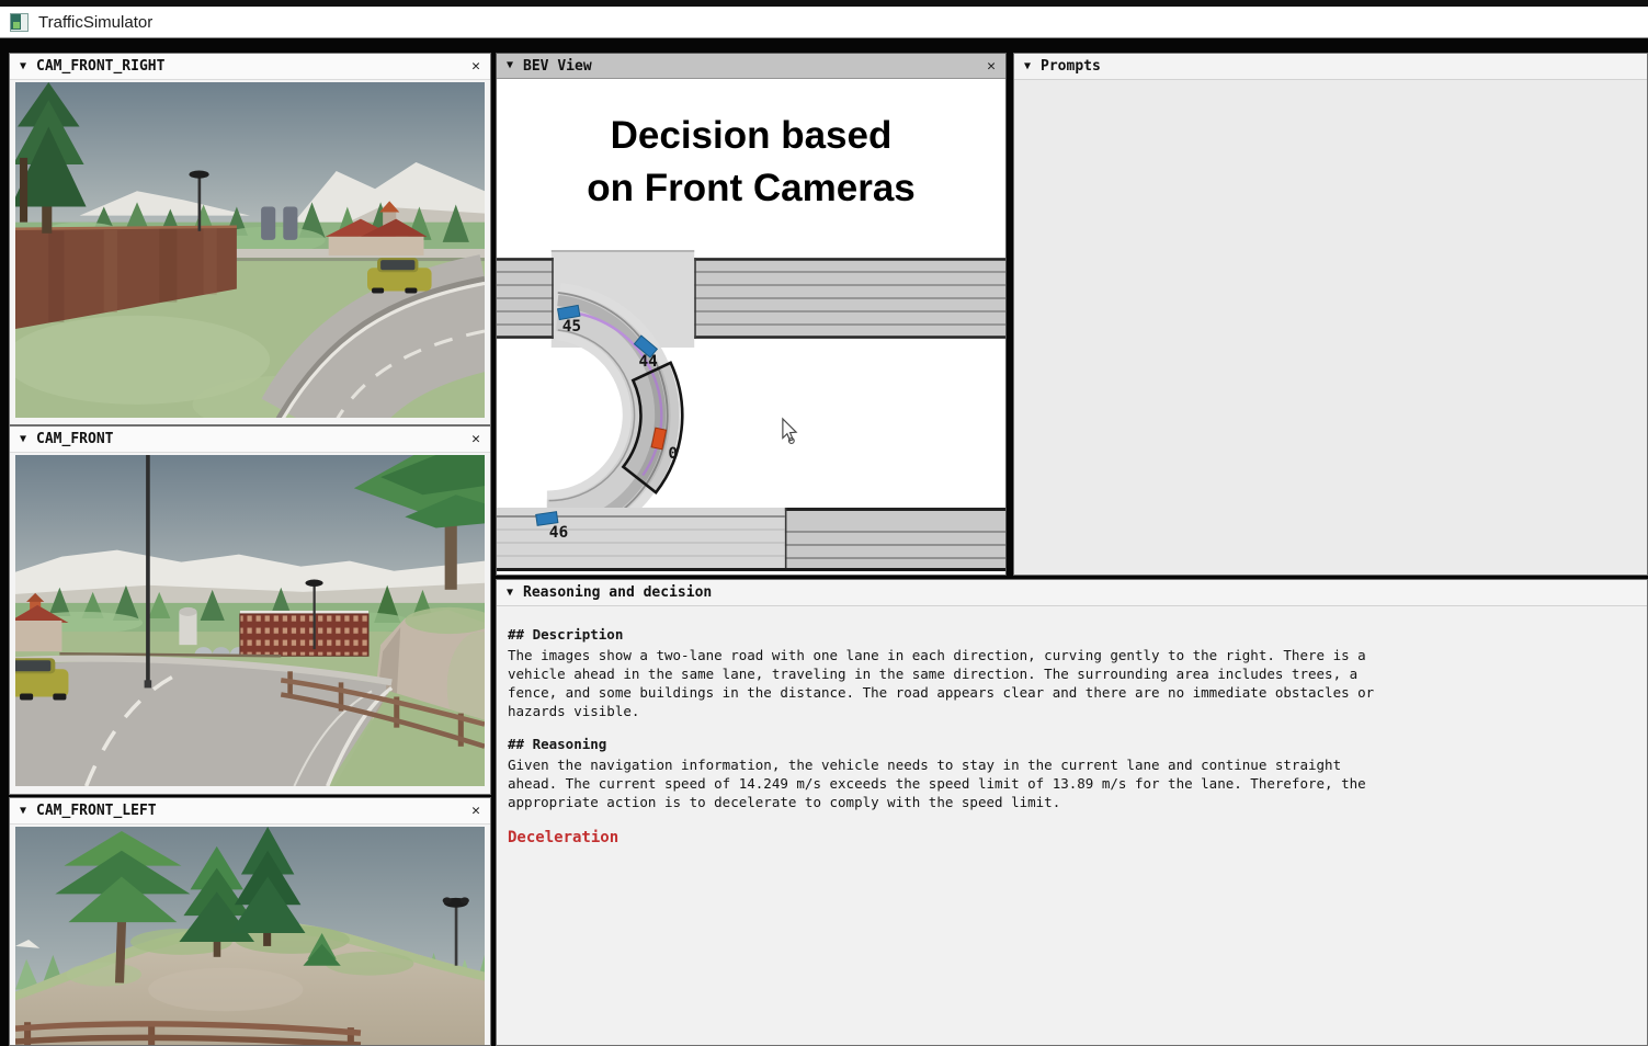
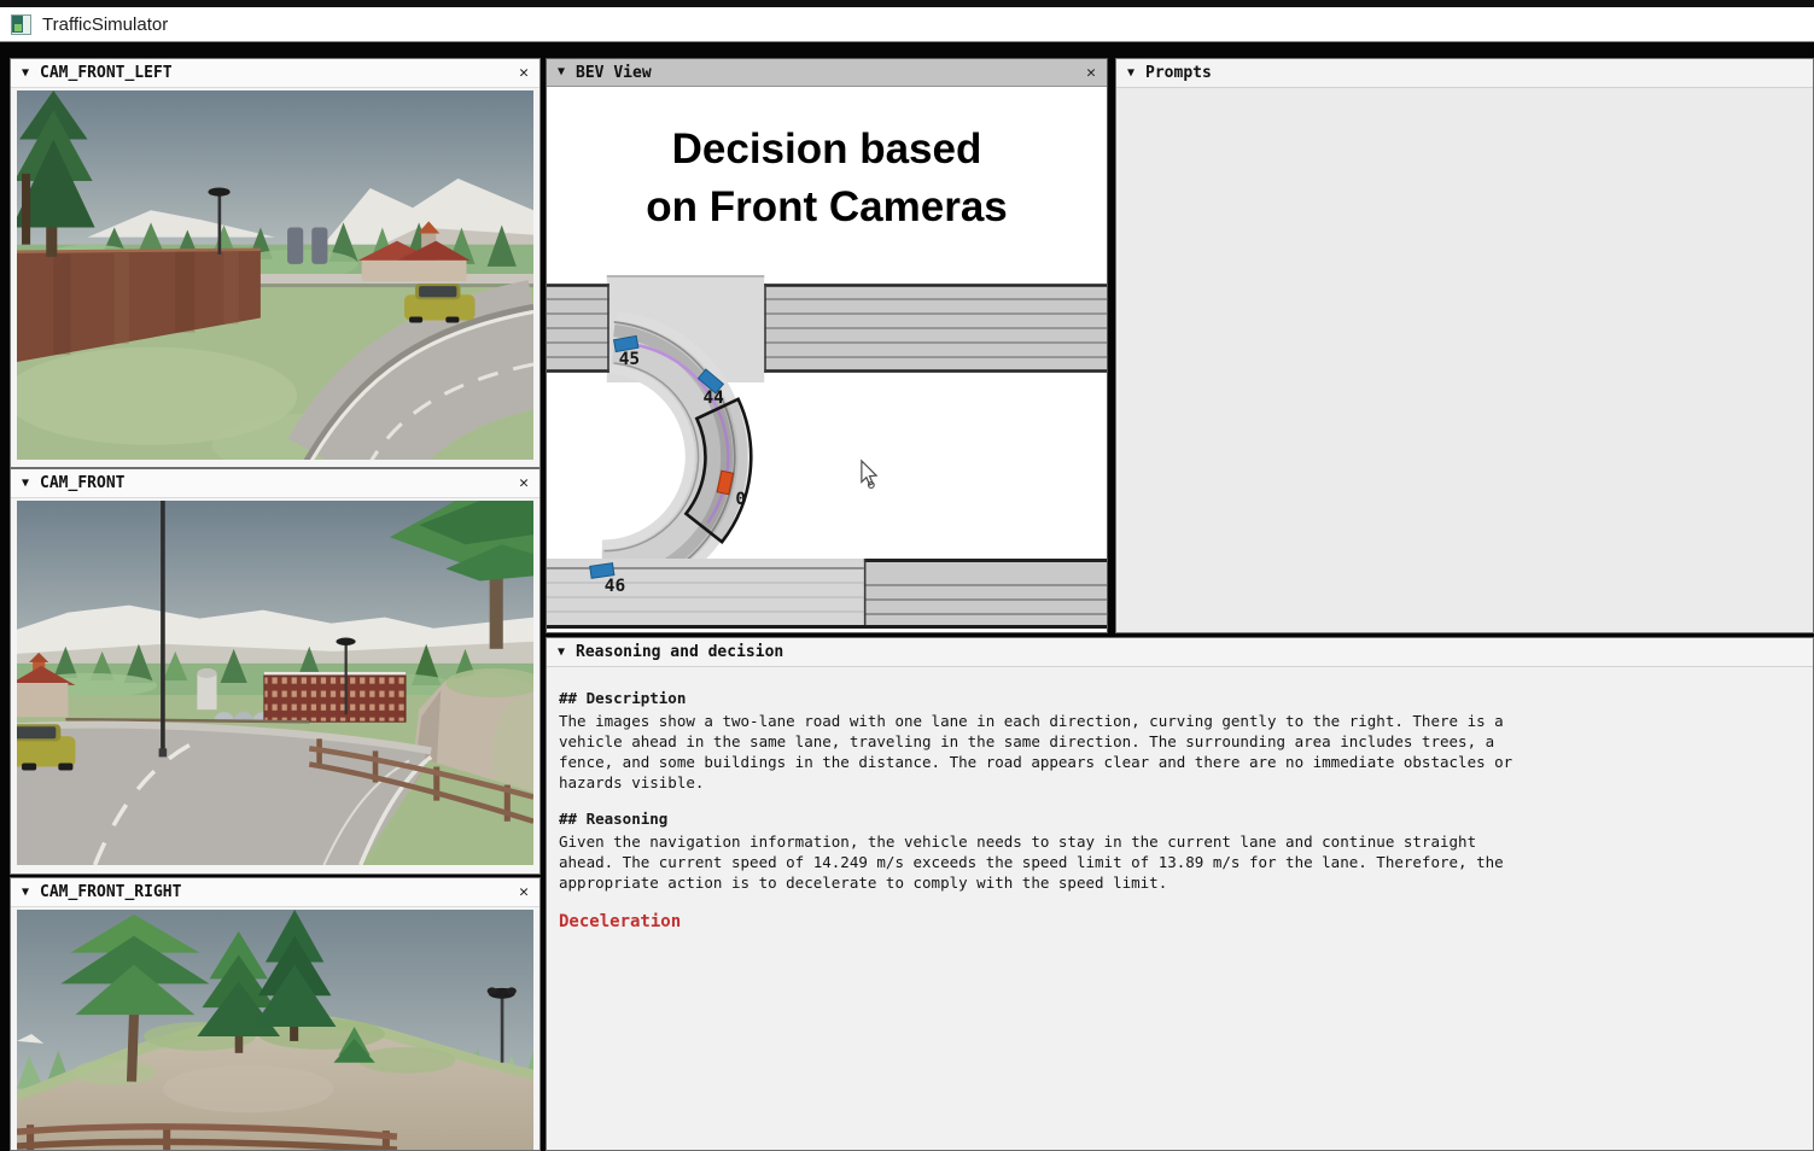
  TrafficSimulator
  ▼
- CAM_FRONT_RIGHT
+ CAM_FRONT_LEFT
  ✕
  ▼
  CAM_FRONT
  ✕
  ▼
- CAM_FRONT_LEFT
+ CAM_FRONT_RIGHT
  ✕
  ▼
  BEV View
  ✕
  Decision based
  on Front Cameras
  45
  44
  0
  46
  ▼
  Prompts
  ▼
  Reasoning and decision
  ## Description
  The images show a two-lane road with one lane in each direction, curving gently to the right. There is a
  vehicle ahead in the same lane, traveling in the same direction. The surrounding area includes trees, a
  fence, and some buildings in the distance. The road appears clear and there are no immediate obstacles or
  hazards visible.
  ## Reasoning
  Given the navigation information, the vehicle needs to stay in the current lane and continue straight
  ahead. The current speed of 14.249 m/s exceeds the speed limit of 13.89 m/s for the lane. Therefore, the
  appropriate action is to decelerate to comply with the speed limit.
  Deceleration
